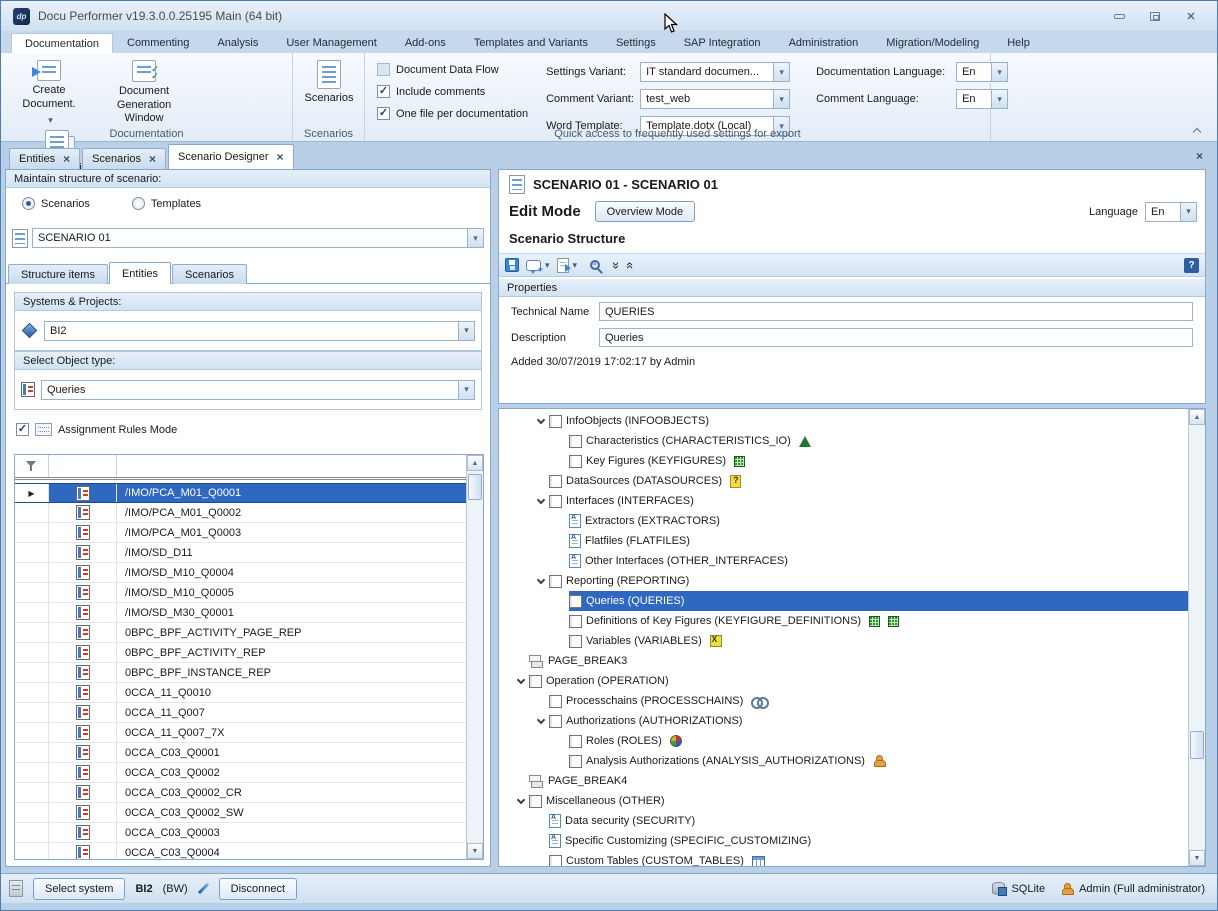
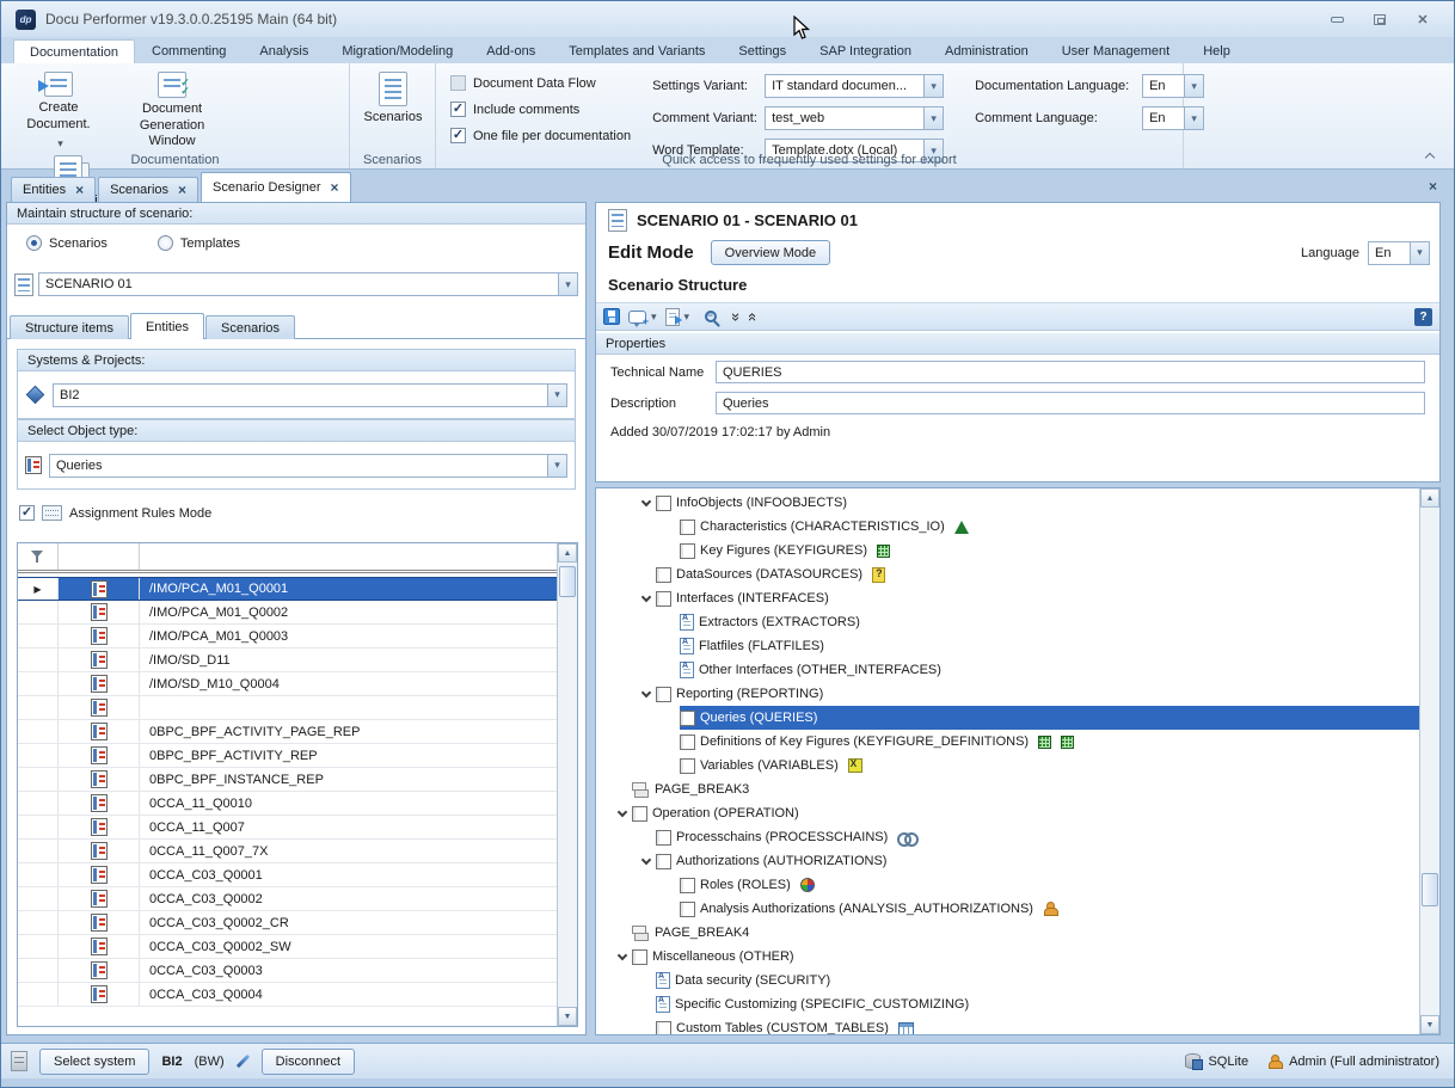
  dp
  Docu Performer v19.3.0.0.25195 Main (64 bit)
  Documentation
  Commenting
  Analysis
- User Management
+ Migration/Modeling
  Add-ons
  Templates and Variants
  Settings
  SAP Integration
  Administration
- Migration/Modeling
+ User Management
  Help
  Create Document.
  Document Generation Window
  Documentation
  Scenarios
  Scenarios
  Document Data Flow
  Include comments
  One file per documentation
  Settings Variant:
  IT standard documen...
  Comment Variant:
  test_web
  Word Template:
  Template.dotx (Local)
  Documentation Language:
  En
  Comment Language:
  En
  Quick access to frequently used settings for export
  Entities
  Scenarios
  Scenario Designer
  Maintain structure of scenario:
  Scenarios
  Templates
  SCENARIO 01
  Structure items
  Entities
  Scenarios
  Systems & Projects:
  BI2
  Select Object type:
  Queries
  Assignment Rules Mode
  /IMO/PCA_M01_Q0001
  /IMO/PCA_M01_Q0002
  /IMO/PCA_M01_Q0003
  /IMO/SD_D11
  /IMO/SD_M10_Q0004
- /IMO/SD_M10_Q0005
- /IMO/SD_M30_Q0001
  0BPC_BPF_ACTIVITY_PAGE_REP
  0BPC_BPF_ACTIVITY_REP
  0BPC_BPF_INSTANCE_REP
  0CCA_11_Q0010
  0CCA_11_Q007
  0CCA_11_Q007_7X
  0CCA_C03_Q0001
  0CCA_C03_Q0002
  0CCA_C03_Q0002_CR
  0CCA_C03_Q0002_SW
  0CCA_C03_Q0003
  0CCA_C03_Q0004
  SCENARIO 01 - SCENARIO 01
  Edit Mode
  Overview Mode
  Language
  En
  Scenario Structure
  Properties
  Technical Name
  QUERIES
  Description
  Queries
  Added 30/07/2019 17:02:17 by Admin
  InfoObjects (INFOOBJECTS)
  Characteristics (CHARACTERISTICS_IO)
  Key Figures (KEYFIGURES)
  DataSources (DATASOURCES)
  Interfaces (INTERFACES)
  Extractors (EXTRACTORS)
  Flatfiles (FLATFILES)
  Other Interfaces (OTHER_INTERFACES)
  Reporting (REPORTING)
  Queries (QUERIES)
  Definitions of Key Figures (KEYFIGURE_DEFINITIONS)
  Variables (VARIABLES)
  PAGE_BREAK3
  Operation (OPERATION)
  Processchains (PROCESSCHAINS)
  Authorizations (AUTHORIZATIONS)
  Roles (ROLES)
  Analysis Authorizations (ANALYSIS_AUTHORIZATIONS)
  PAGE_BREAK4
  Miscellaneous (OTHER)
  Data security (SECURITY)
  Specific Customizing (SPECIFIC_CUSTOMIZING)
  Custom Tables (CUSTOM_TABLES)
  Select system
  BI2
  (BW)
  Disconnect
  SQLite
  Admin (Full administrator)
